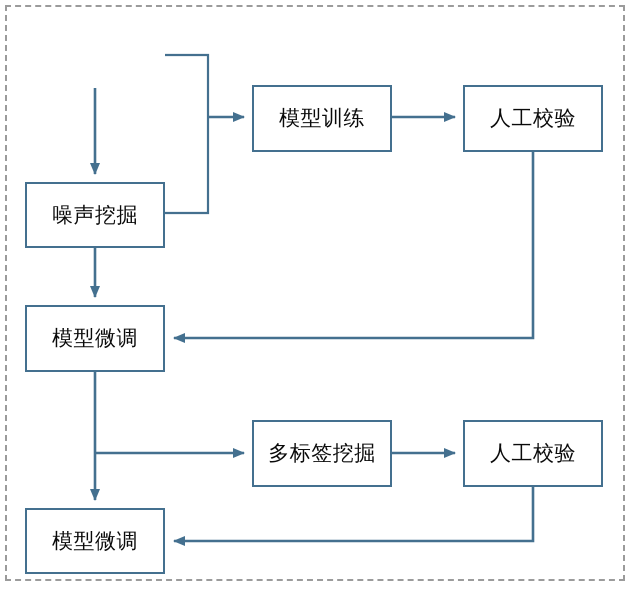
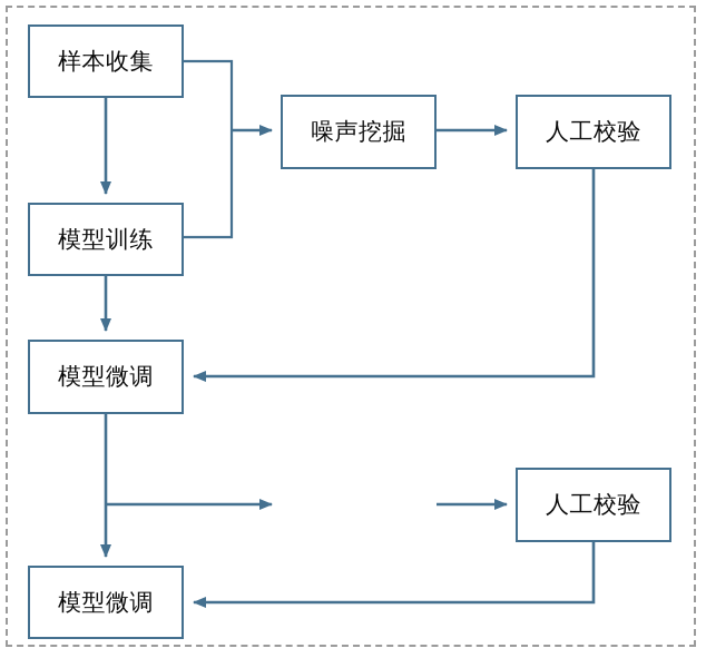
+ 样本收集
- 模型训练
+ 噪声挖掘
  人工校验
- 噪声挖掘
+ 模型训练
  模型微调
- 多标签挖掘
  人工校验
  模型微调
